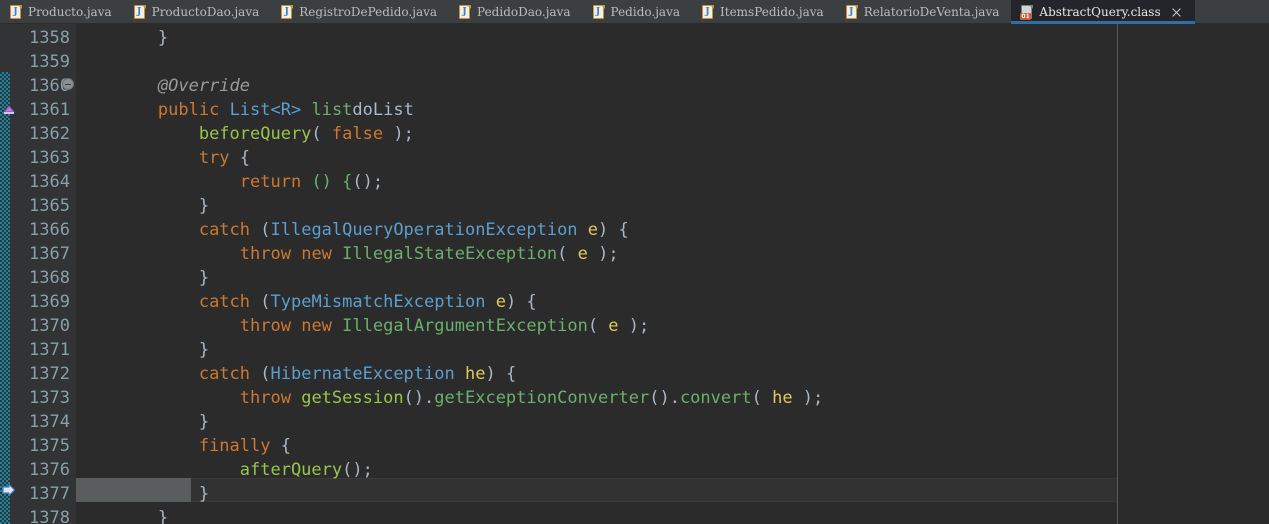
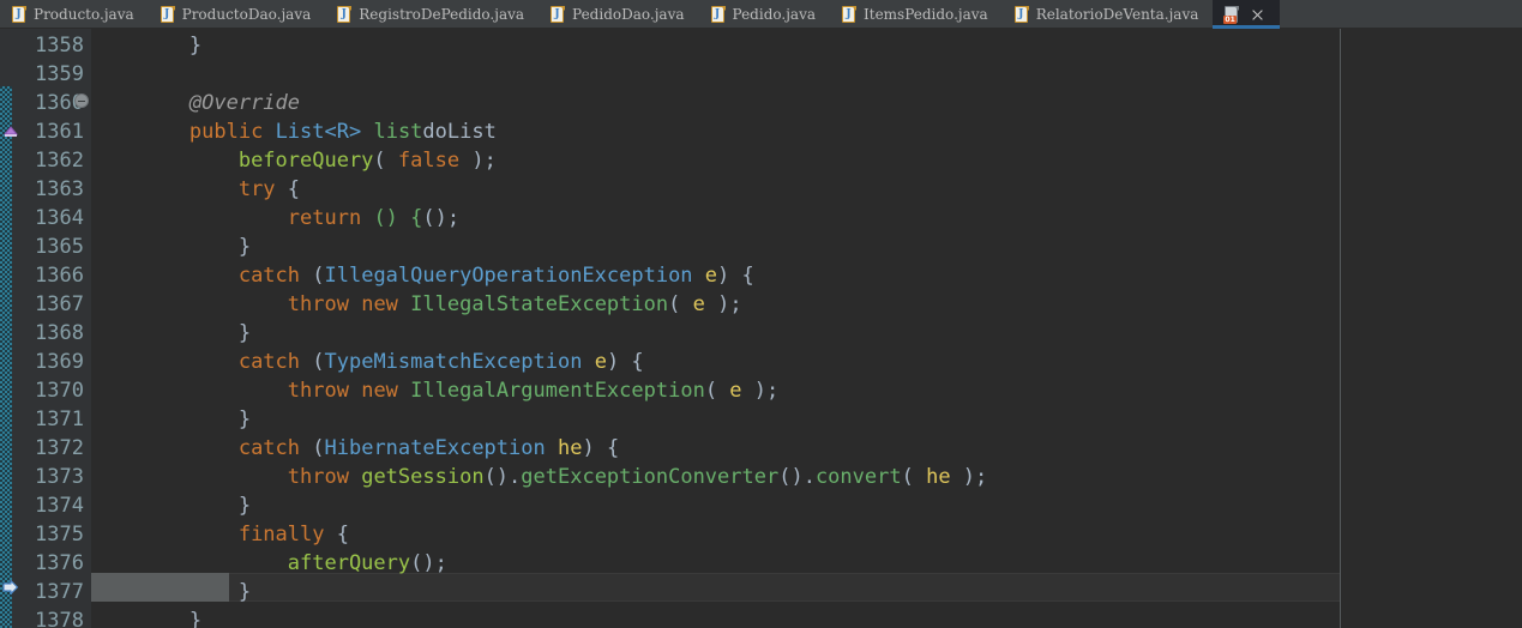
  J
  Producto.java
  J
  ProductoDao.java
  J
  RegistroDePedido.java
  J
  PedidoDao.java
  J
  Pedido.java
  J
  ItemsPedido.java
  J
  RelatorioDeVenta.java
- AbstractQuery.class
  1358
  1359
  136
  1361
  1362
  1363
  1364
  1365
  1366
  1367
  1368
  1369
  1370
  1371
  1372
  1373
  1374
  1375
  1376
  1377
  1378
  }
  @Override
  public List<R> listdoList
  beforeQuery( false );
  try {
  return () {();
  }
  catch (IllegalQueryOperationException e) {
  throw new IllegalStateException( e );
  }
  catch (TypeMismatchException e) {
  throw new IllegalArgumentException( e );
  }
  catch (HibernateException he) {
  throw getSession().getExceptionConverter().convert( he );
  }
  finally {
  afterQuery();
  }
  }
